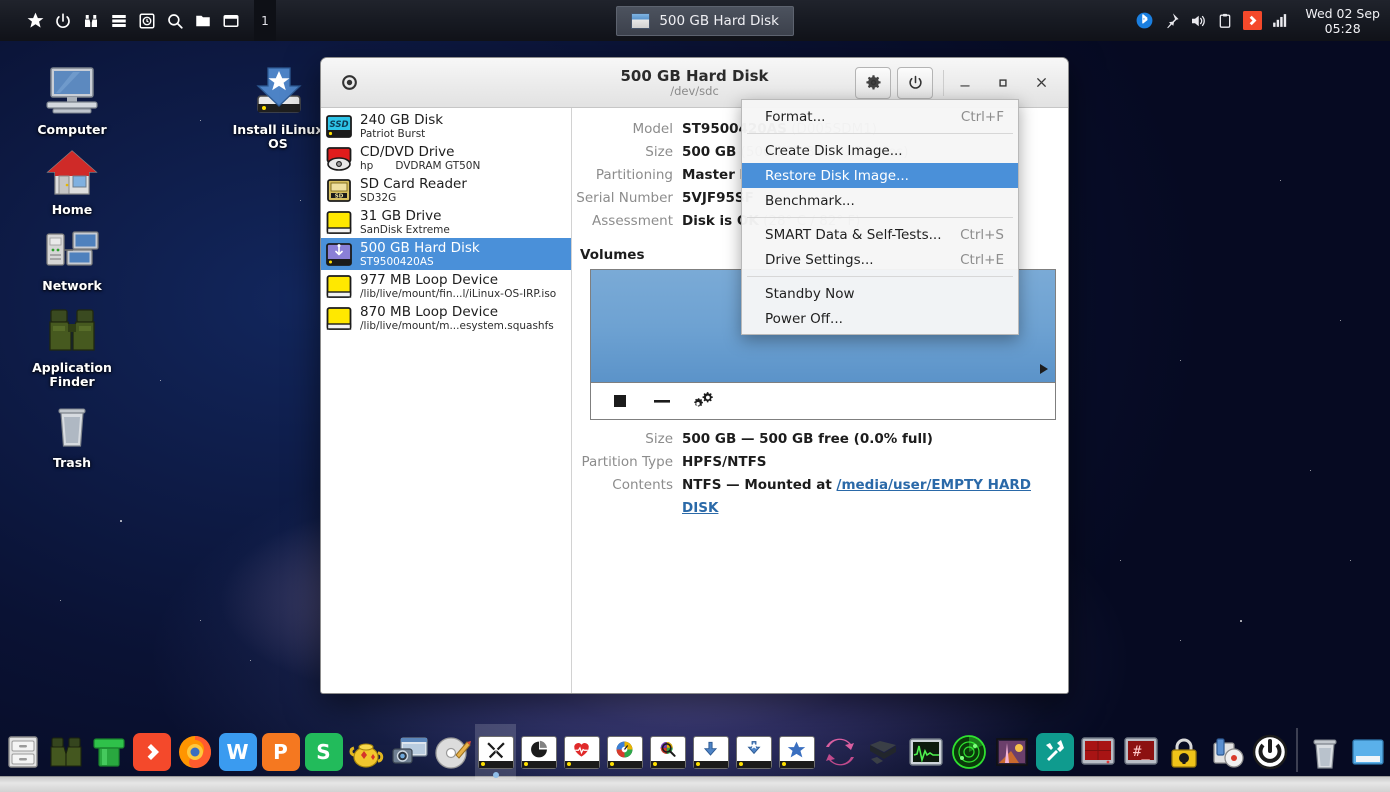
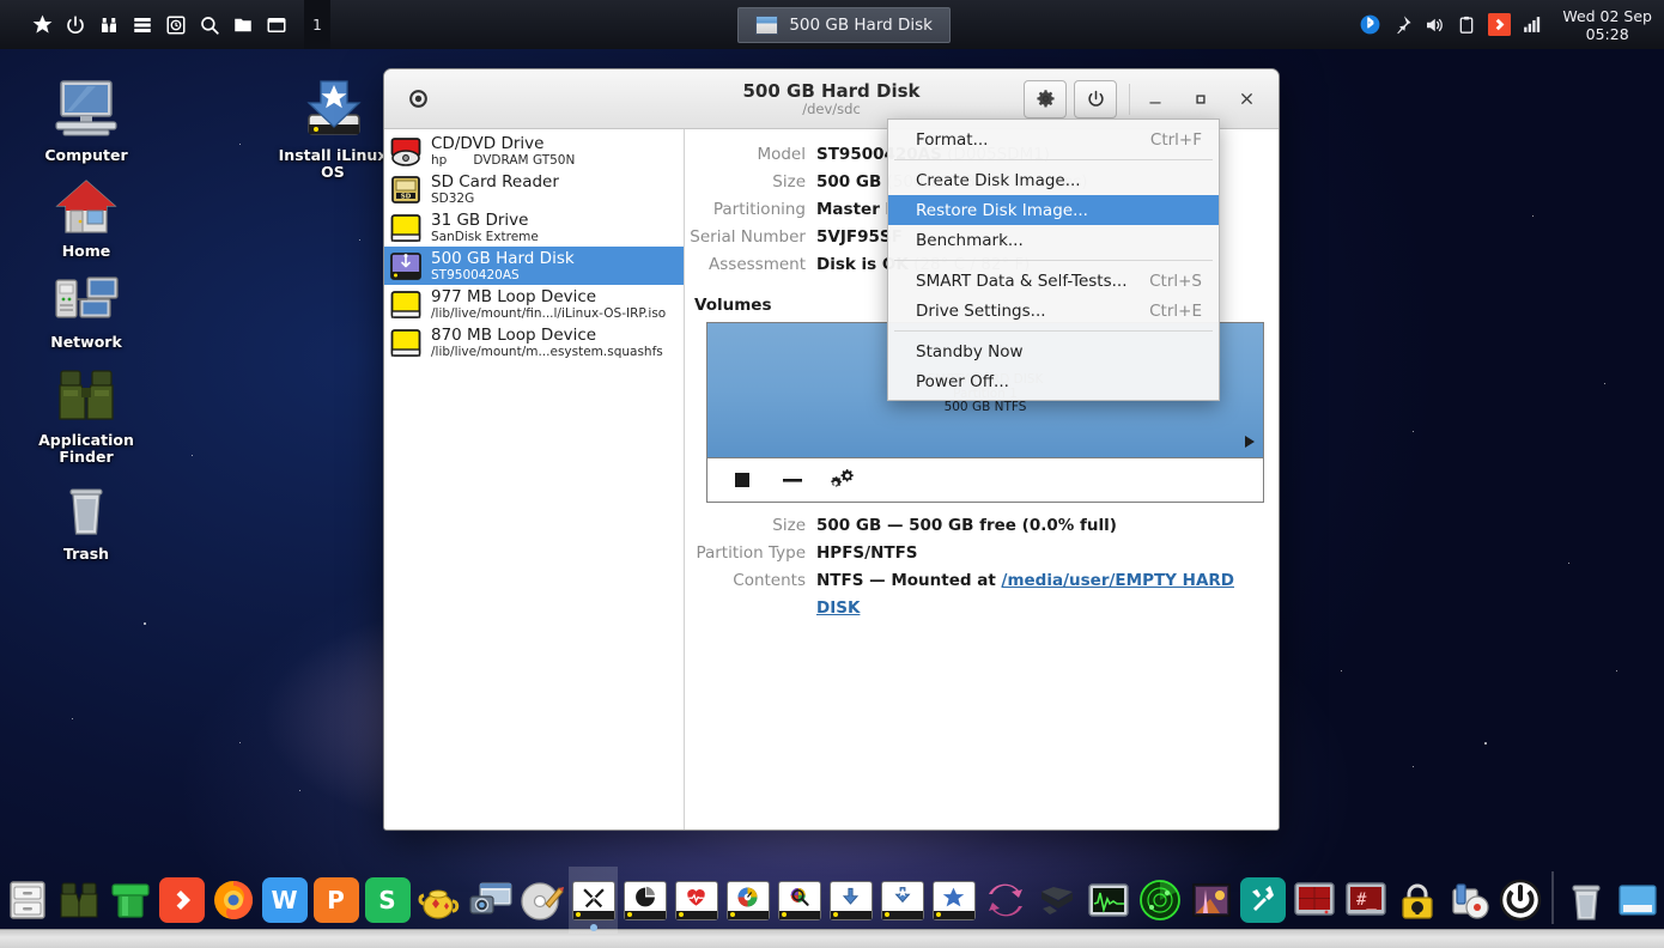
  1
  500 GB Hard Disk
  Wed 02 Sep
  05:28
  Computer
  Home
  Network
  Application Finder
  Trash
  Install iLinu OS
  500 GB Hard Disk
  /dev/sdc
- SSD
- 240 GB Disk
- Patriot Burst
  CD/DVD Drive
  hp DVDRAM GT50N
  SD Card Reader
  SD32G
  31 GB Drive
  SanDisk Extreme
  500 GB Hard Disk
  ST9500420AS
  977 MB Loop Device
  /lib/live/mount/fin...l/iLinux-OS-IRP.iso
  870 MB Loop Device
  /lib/live/mount/m...esystem.squashfs
  Model
  Size
  Partitioning
  Serial Number
  5VJF95S
  Assessment
  Volumes
+ 500 GB NTFS
  Size
  500 GB — 500 GB free (0.0% full)
  Partition Type
  HPFS/NTFS
  Contents
  NTFS — Mounted at /media/user/EMPTY HARD DISK
  Format...
  Ctrl+F
  Create Disk Image...
  Restore Disk Image...
  Benchmark...
  SMART Data & Self-Tests...
  Ctrl+S
  Drive Settings...
  Ctrl+E
  Standby Now
  Power Off...
  W
  P
  S
  #_
